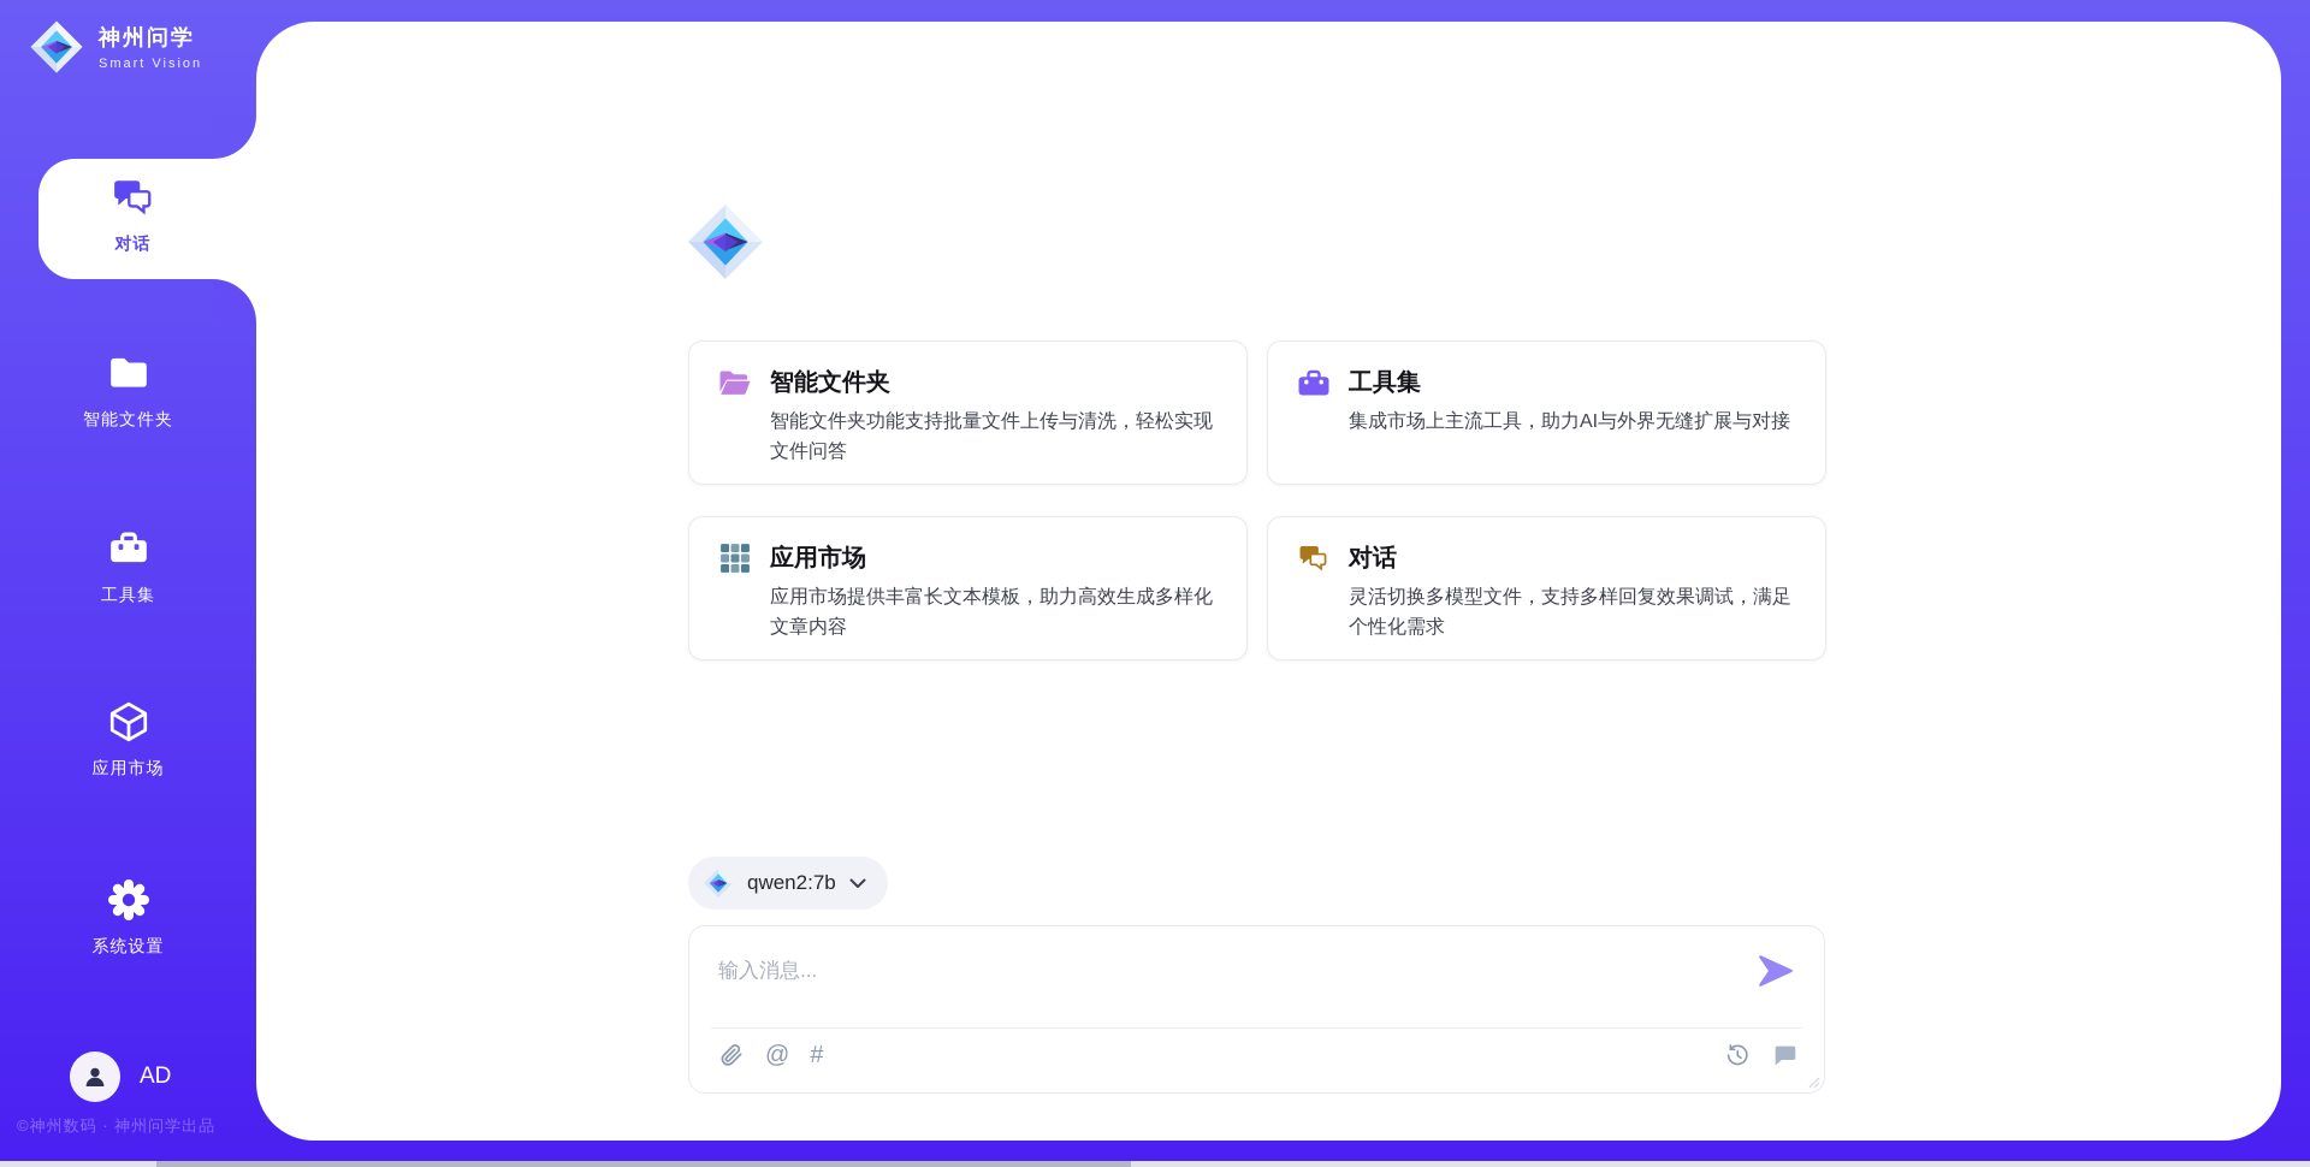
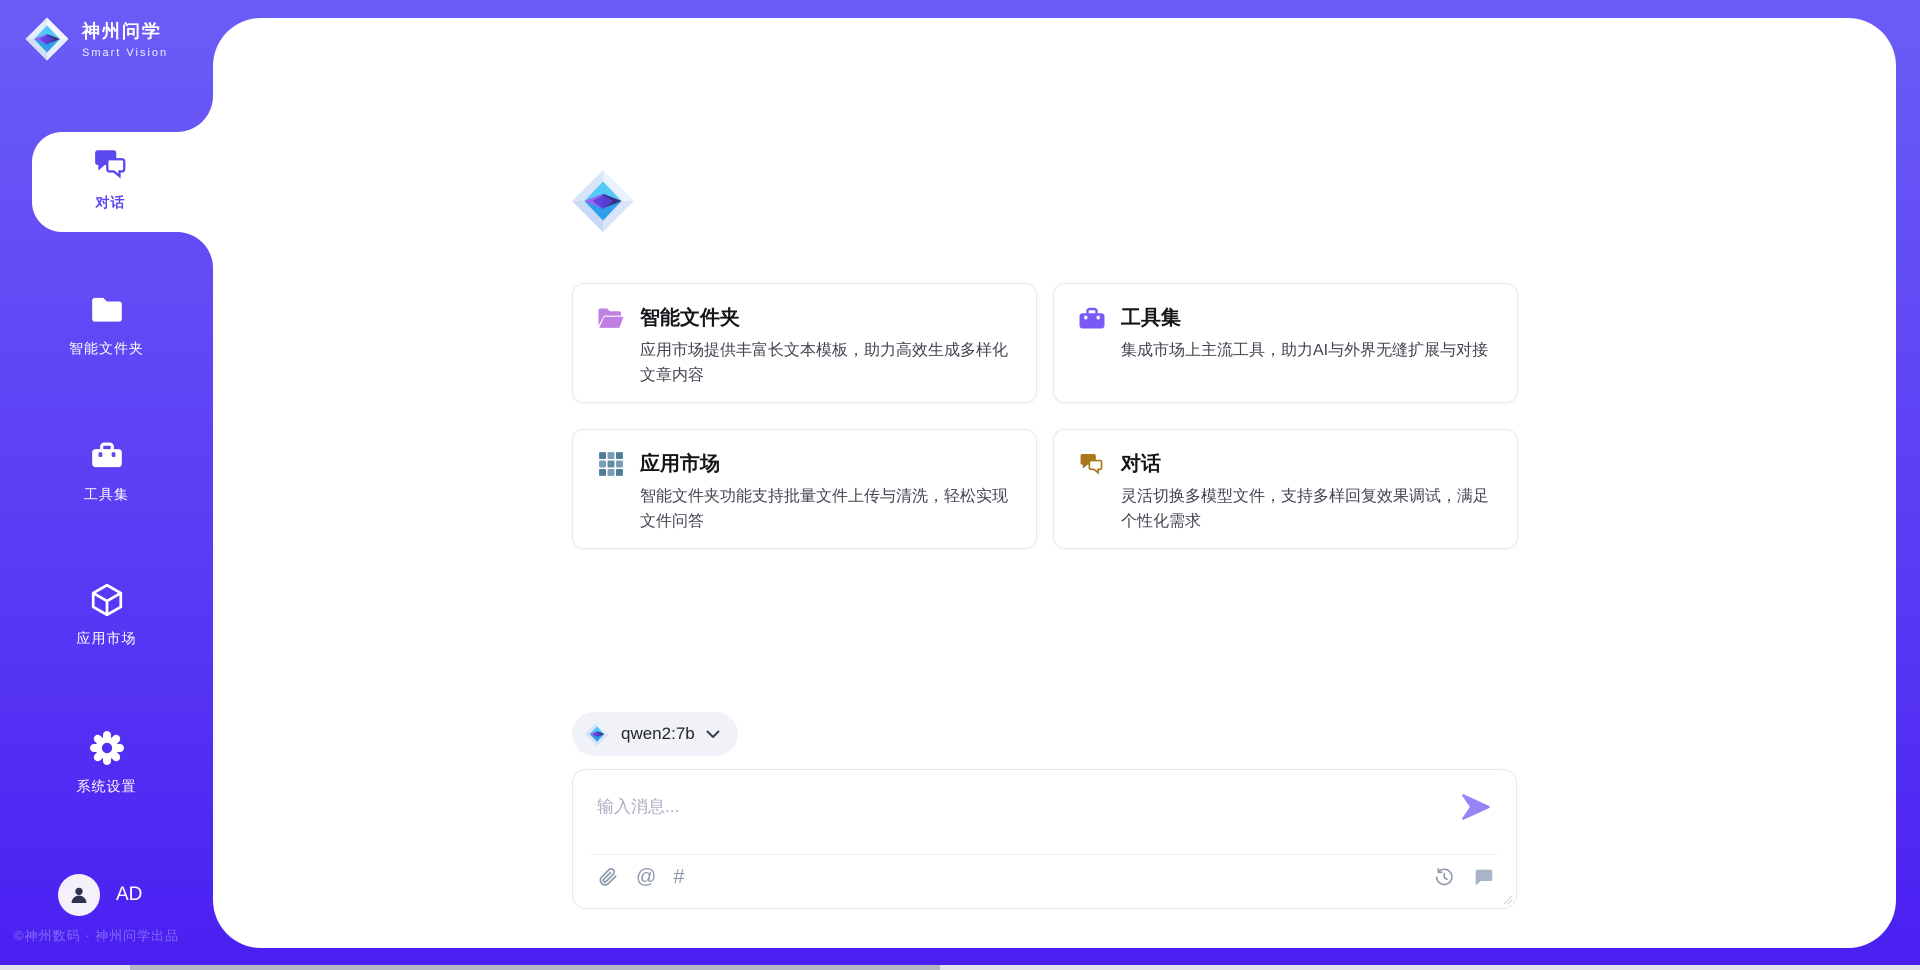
  神州问学
  Smart Vision
  对话
  智能文件夹
  工具集
  应用市场
  系统设置
  AD
  ©神州数码 · 神州问学出品
  智能文件夹
- 智能文件夹功能支持批量文件上传与清洗，轻松实现文件问答
+ 应用市场提供丰富长文本模板，助力高效生成多样化文章内容
  工具集
  集成市场上主流工具，助力AI与外界无缝扩展与对接
  应用市场
- 应用市场提供丰富长文本模板，助力高效生成多样化文章内容
+ 智能文件夹功能支持批量文件上传与清洗，轻松实现文件问答
  对话
  灵活切换多模型文件，支持多样回复效果调试，满足个性化需求
  qwen2:7b
  输入消息...
  @
  #
